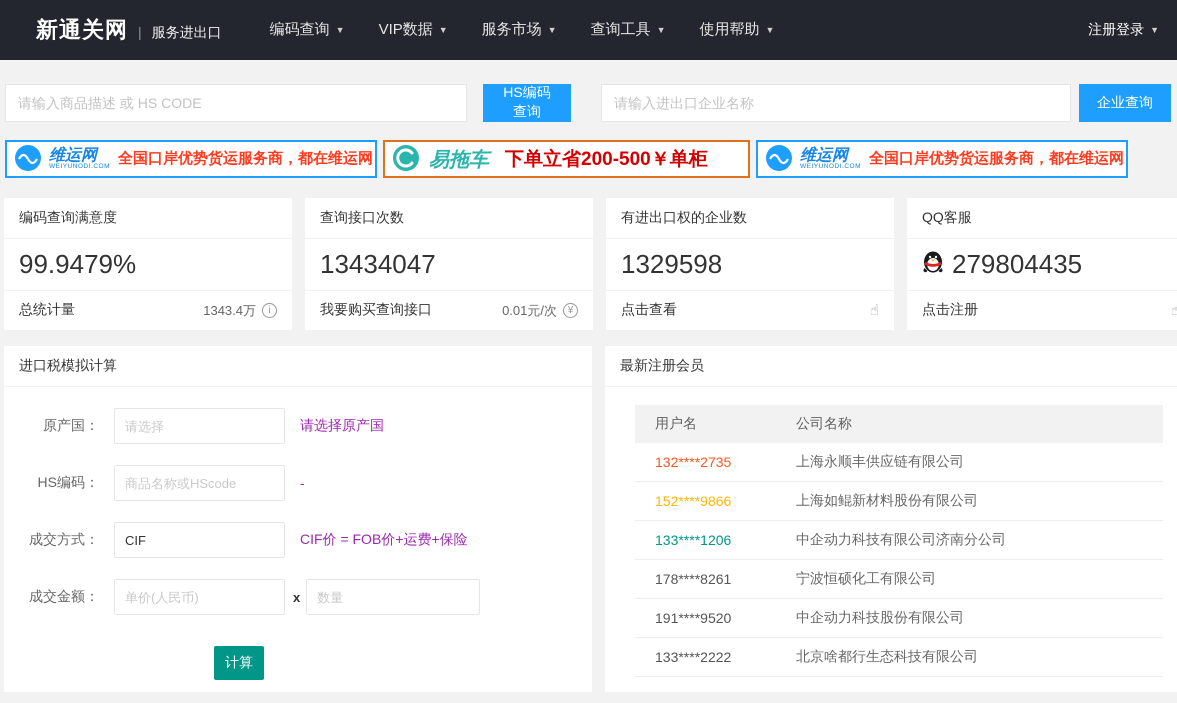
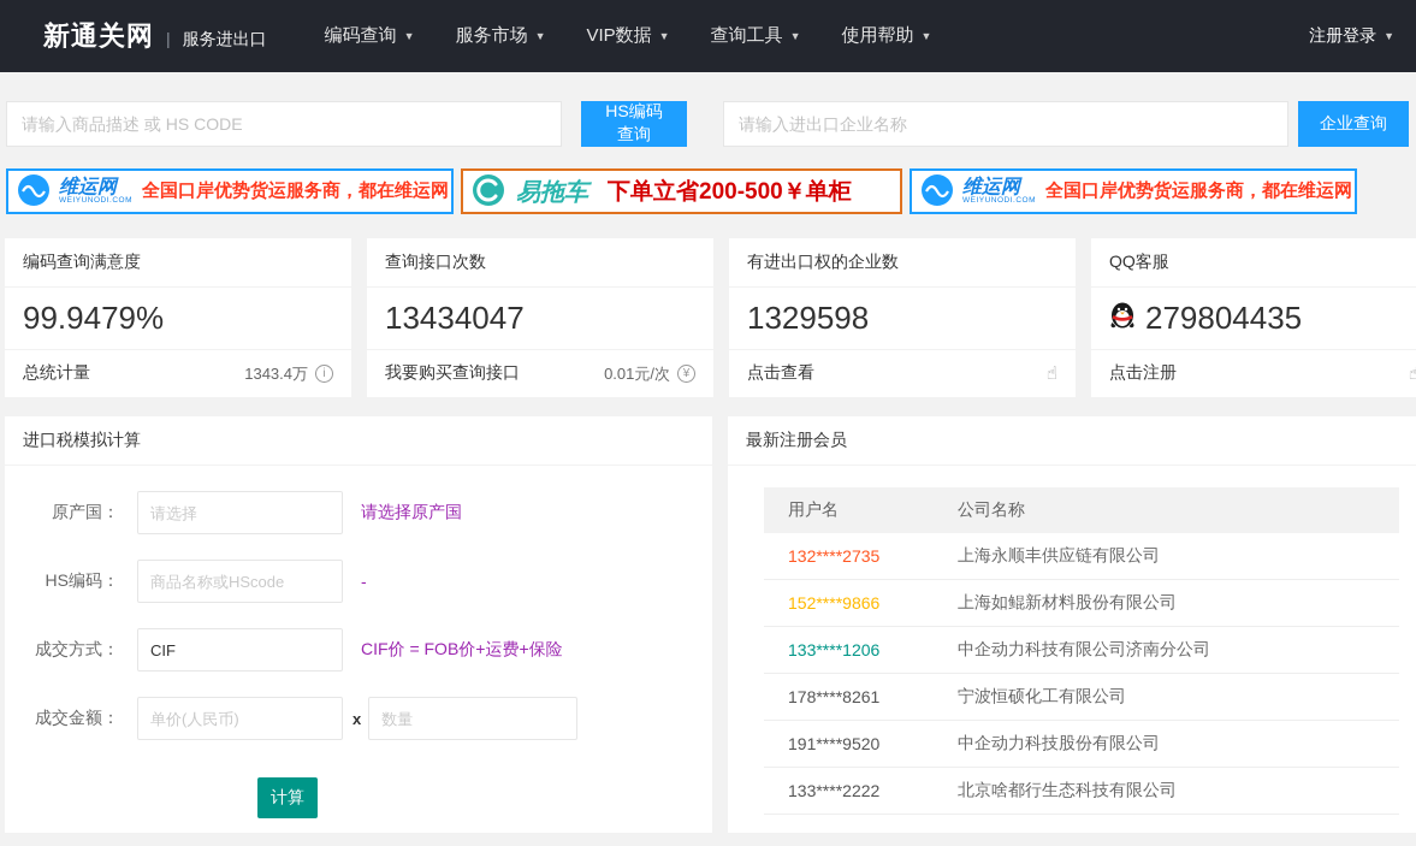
  新通关网
  |
  服务进出口
  编码查询
  ▼
- VIP数据
+ 服务市场
  ▼
- 服务市场
+ VIP数据
  ▼
  查询工具
  ▼
  使用帮助
  ▼
  注册登录
  ▼
  请输入商品描述 或 HS CODE
  HS编码查询
  请输入进出口企业名称
  企业查询
  维运网
  全国口岸优势货运服务商，都在维运网
  易拖车
  下单立省200-500￥单柜
  维运网
  全国口岸优势货运服务商，都在维运网
  编码查询满意度
  99.9479%
  总统计量
  1343.4万
  i
  查询接口次数
  13434047
  我要购买查询接口
  0.01元/次
  ¥
  有进出口权的企业数
  1329598
  点击查看
  ☝
  QQ客服
  279804435
  点击注册
  ☝
  进口税模拟计算
  原产国：
  请选择
  请选择原产国
  HS编码：
  商品名称或HScode
  -
  成交方式：
  CIF
  CIF价 = FOB价+运费+保险
  成交金额：
  单价(人民币)
  x
  数量
  计算
  最新注册会员
  用户名
  公司名称
  132****2735
  上海永顺丰供应链有限公司
  152****9866
  上海如鲲新材料股份有限公司
  133****1206
  中企动力科技有限公司济南分公司
  178****8261
  宁波恒硕化工有限公司
  191****9520
  中企动力科技股份有限公司
  133****2222
  北京啥都行生态科技有限公司
